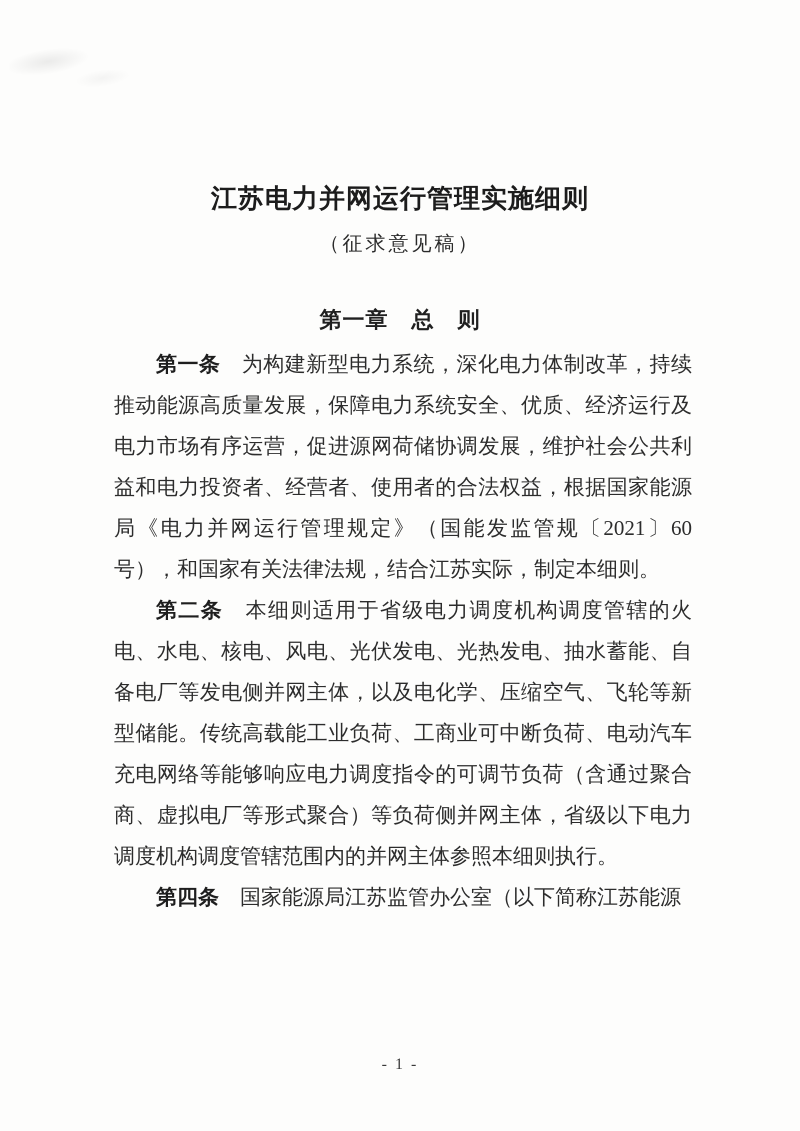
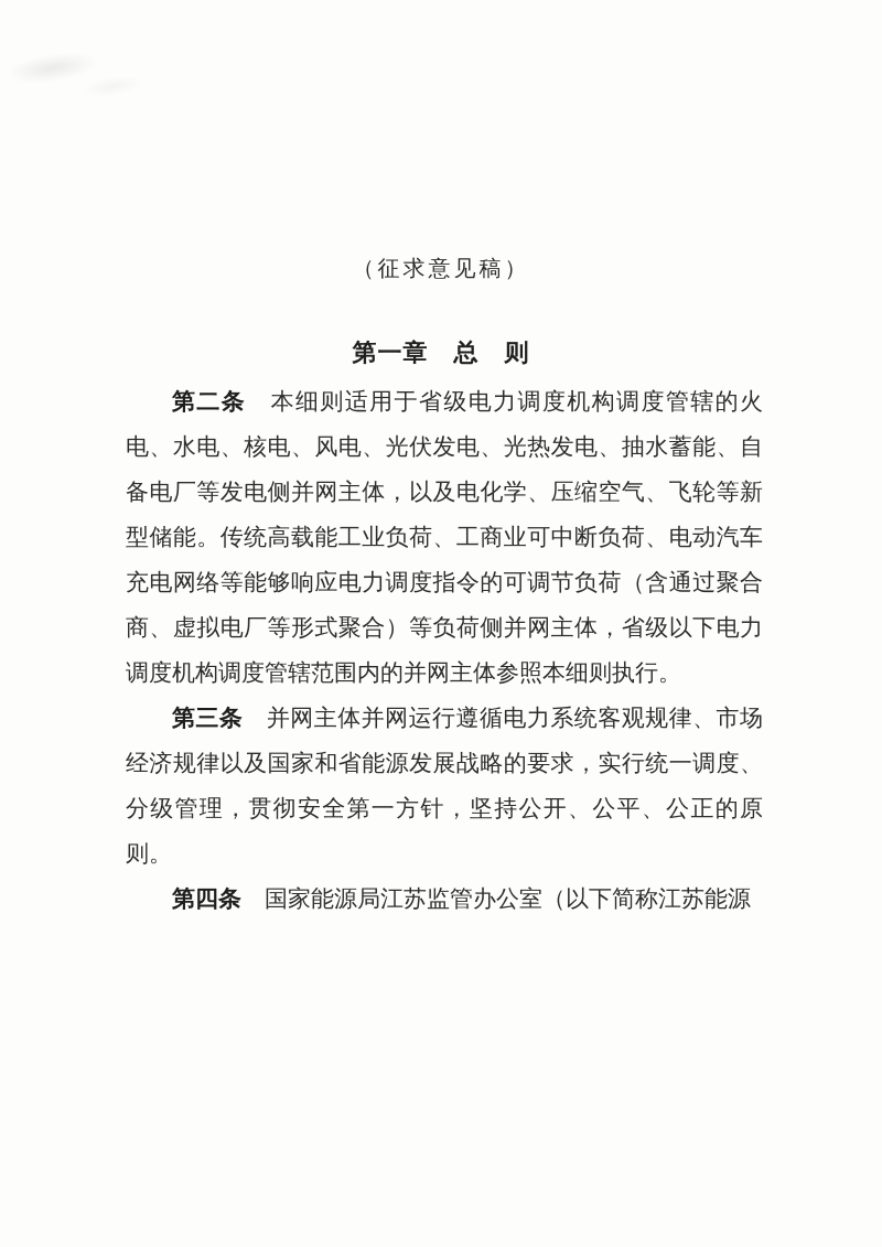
- 江苏电力并网运行管理实施细则
  （征求意见稿）
  第一章 总 则
- 第一条 为构建新型电力系统，深化电力体制改革，持续推动能源高质量发展，保障电力系统安全、优质、经济运行及电力市场有序运营，促进源网荷储协调发展，维护社会公共利益和电力投资者、经营者、使用者的合法权益，根据国家能源局《电力并网运行管理规定》（国能发监管规〔2021〕60 号），和国家有关法律法规，结合江苏实际，制定本细则。
  第二条 本细则适用于省级电力调度机构调度管辖的火电、水电、核电、风电、光伏发电、光热发电、抽水蓄能、自备电厂等发电侧并网主体，以及电化学、压缩空气、飞轮等新型储能。传统高载能工业负荷、工商业可中断负荷、电动汽车充电网络等能够响应电力调度指令的可调节负荷（含通过聚合商、虚拟电厂等形式聚合）等负荷侧并网主体，省级以下电力调度机构调度管辖范围内的并网主体参照本细则执行。
+ 第三条 并网主体并网运行遵循电力系统客观规律、市场经济规律以及国家和省能源发展战略的要求，实行统一调度、分级管理，贯彻安全第一方针，坚持公开、公平、公正的原则。
  第四条 国家能源局江苏监管办公室（以下简称江苏能源
- - 1 -
